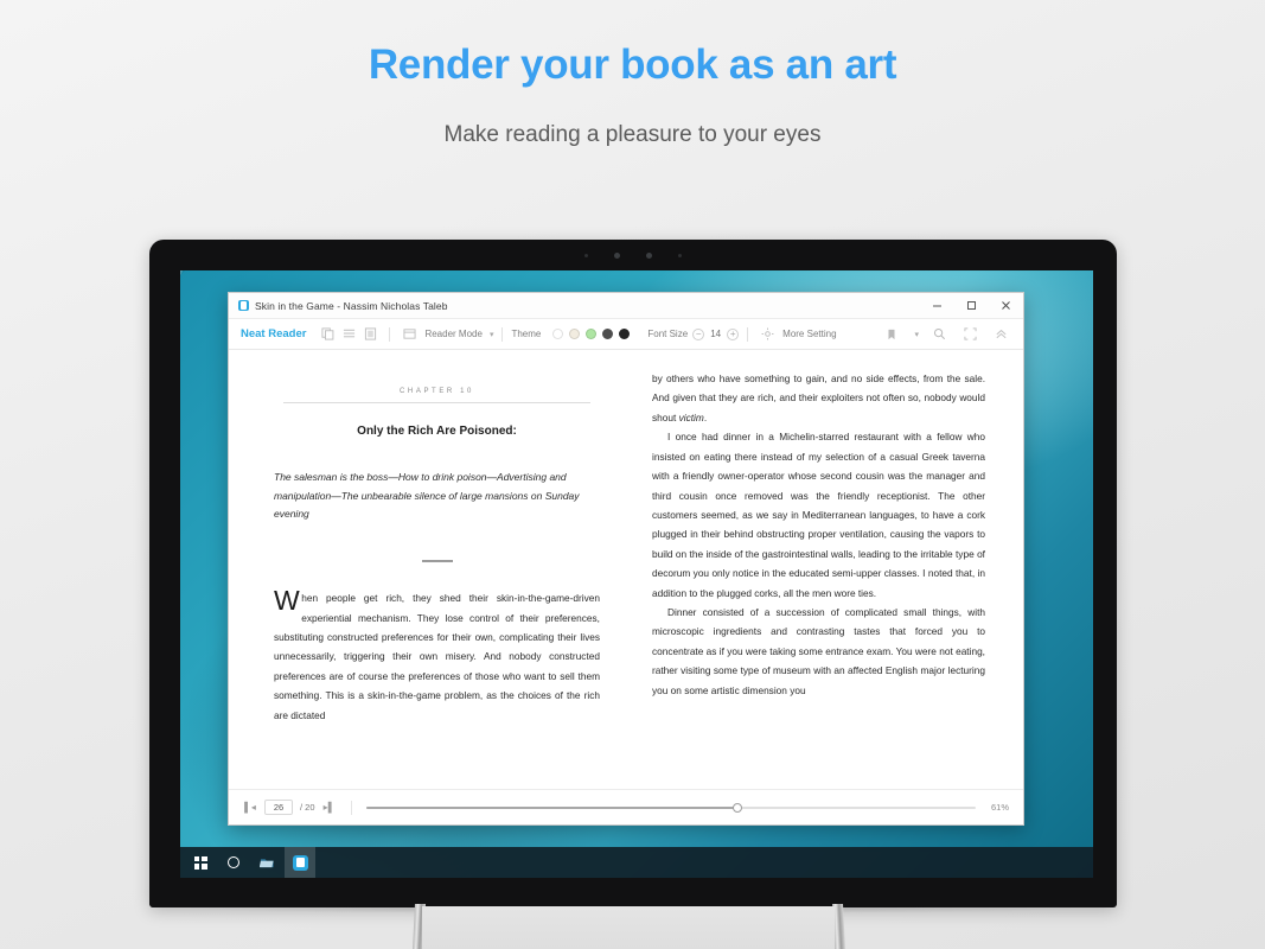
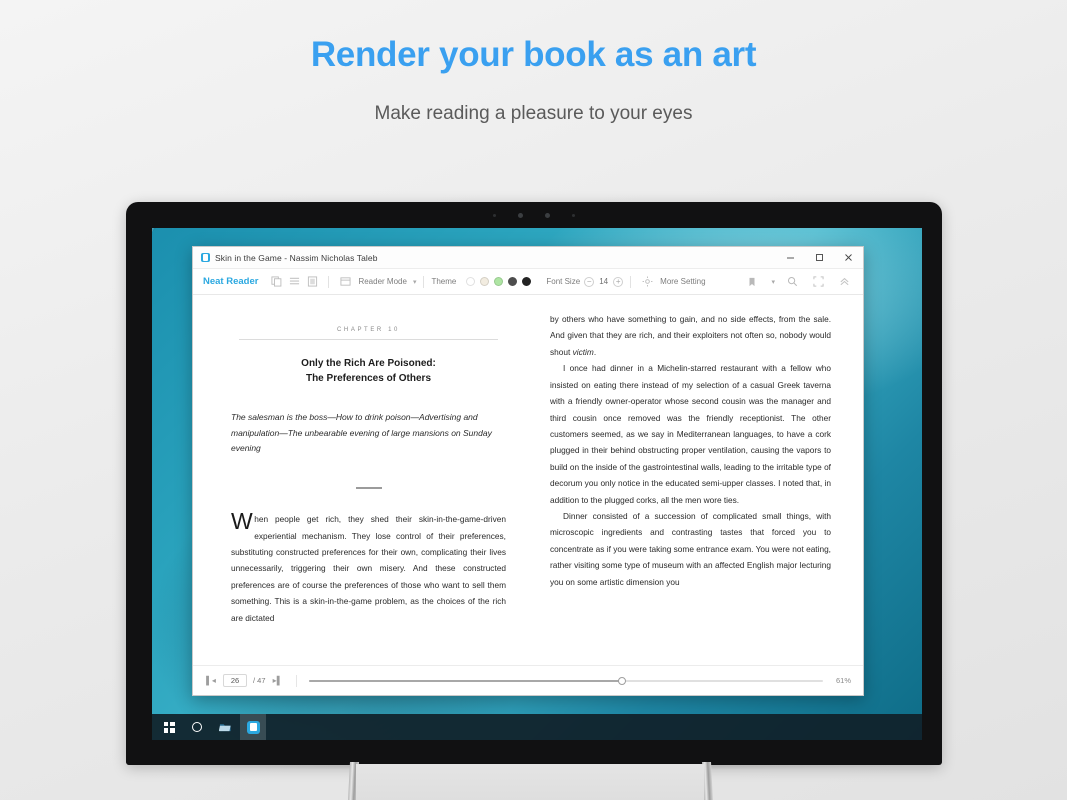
  Render your book as an art
  Make reading a pleasure to your eyes
  Skin in the Game - Nassim Nicholas Taleb
  Neat Reader
  Reader Mode
  Theme
  Font Size
  −
  14
  +
  More Setting
  Only the Rich Are Poisoned:
+ The Preferences of Others
- The salesman is the boss—How to drink poison—Advertising and manipulation—The unbearable silence of large mansions on Sunday evening
+ The salesman is the boss—How to drink poison—Advertising and manipulation—The unbearable evening of large mansions on Sunday evening
- When people get rich, they shed their skin-in-the-game-driven experiential mechanism. They lose control of their preferences, substituting constructed preferences for their own, complicating their lives unnecessarily, triggering their own misery. And nobody constructed preferences are of course the preferences of those who want to sell them something. This is a skin-in-the-game problem, as the choices of the rich are dictated
+ When people get rich, they shed their skin-in-the-game-driven experiential mechanism. They lose control of their preferences, substituting constructed preferences for their own, complicating their lives unnecessarily, triggering their own misery. And these constructed preferences are of course the preferences of those who want to sell them something. This is a skin-in-the-game problem, as the choices of the rich are dictated
  by others who have something to gain, and no side effects, from the sale. And given that they are rich, and their exploiters not often so, nobody would shout victim.
  I once had dinner in a Michelin-starred restaurant with a fellow who insisted on eating there instead of my selection of a casual Greek taverna with a friendly owner-operator whose second cousin was the manager and third cousin once removed was the friendly receptionist. The other customers seemed, as we say in Mediterranean languages, to have a cork plugged in their behind obstructing proper ventilation, causing the vapors to build on the inside of the gastrointestinal walls, leading to the irritable type of decorum you only notice in the educated semi-upper classes. I noted that, in addition to the plugged corks, all the men wore ties.
  Dinner consisted of a succession of complicated small things, with microscopic ingredients and contrasting tastes that forced you to concentrate as if you were taking some entrance exam. You were not eating, rather visiting some type of museum with an affected English major lecturing you on some artistic dimension you
  ▌◂
  26
- / 20
+ / 47
  ▸▌
  61%
